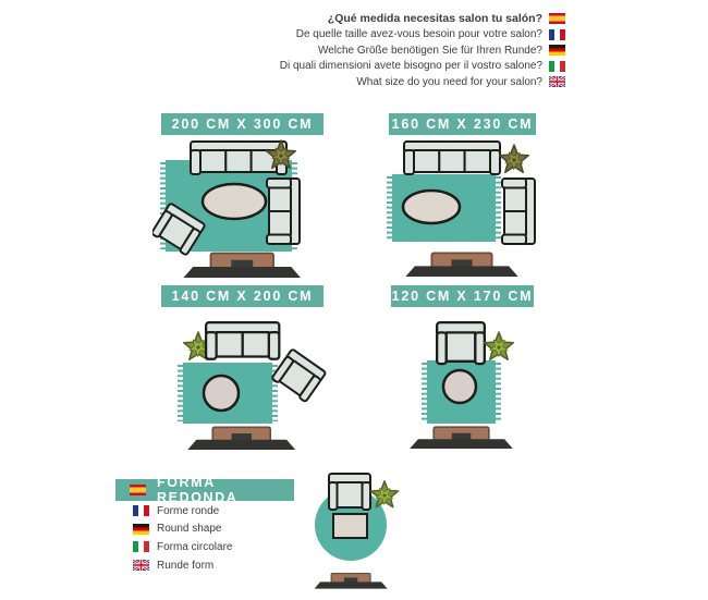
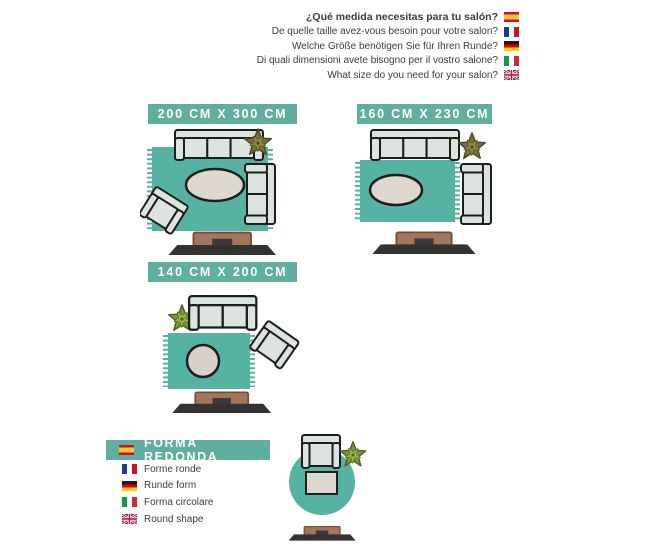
- ¿Qué medida necesitas salon tu salón?
+ ¿Qué medida necesitas para tu salón?
  De quelle taille avez-vous besoin pour votre salon?
  Welche Größe benötigen Sie für Ihren Runde?
  Di quali dimensioni avete bisogno per il vostro salone?
  What size do you need for your salon?
  200 CM X 300 CM
  160 CM X 230 CM
  140 CM X 200 CM
- 120 CM X 170 CM
  FORMA REDONDA
  Forme ronde
- Round shape
+ Runde form
  Forma circolare
- Runde form
+ Round shape
